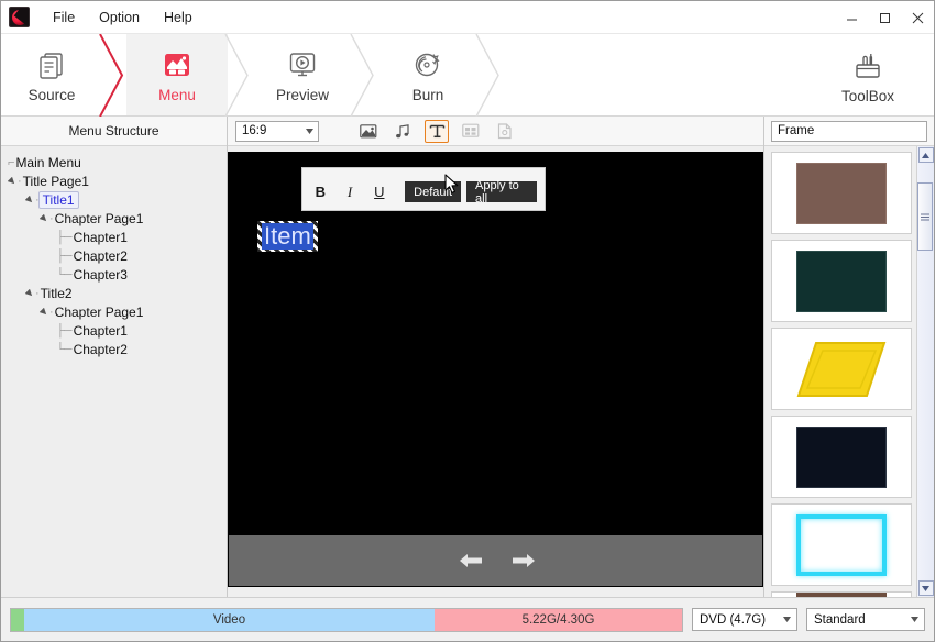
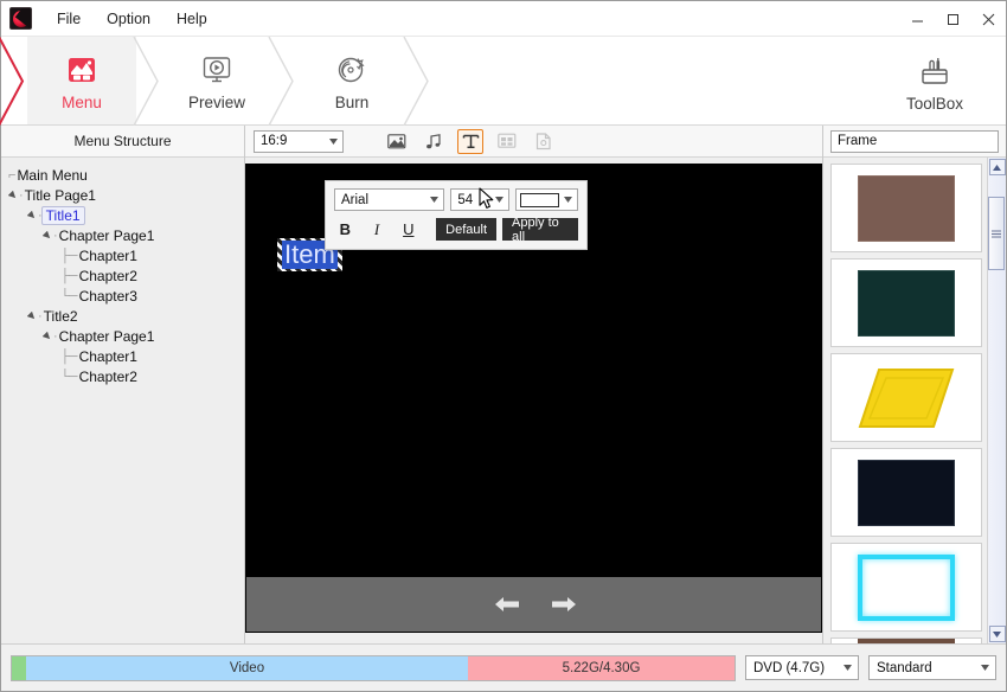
  File
  Option
  Help
- Source
  Menu
  Preview
  Burn
  ToolBox
  Menu Structure
  ⌐
  Main Menu
  ·
  Title Page1
  ·
  Title1
  ·
  Chapter Page1
  ├─
  Chapter1
  ├─
  Chapter2
  └─
  Chapter3
  ·
  Title2
  ·
  Chapter Page1
  ├─
  Chapter1
  └─
  Chapter2
  16:9
  Item
+ Arial
+ 54
  B
  I
  U
  Default
  Apply to all
  Frame
  Video
  5.22G/4.30G
  DVD (4.7G)
  Standard
